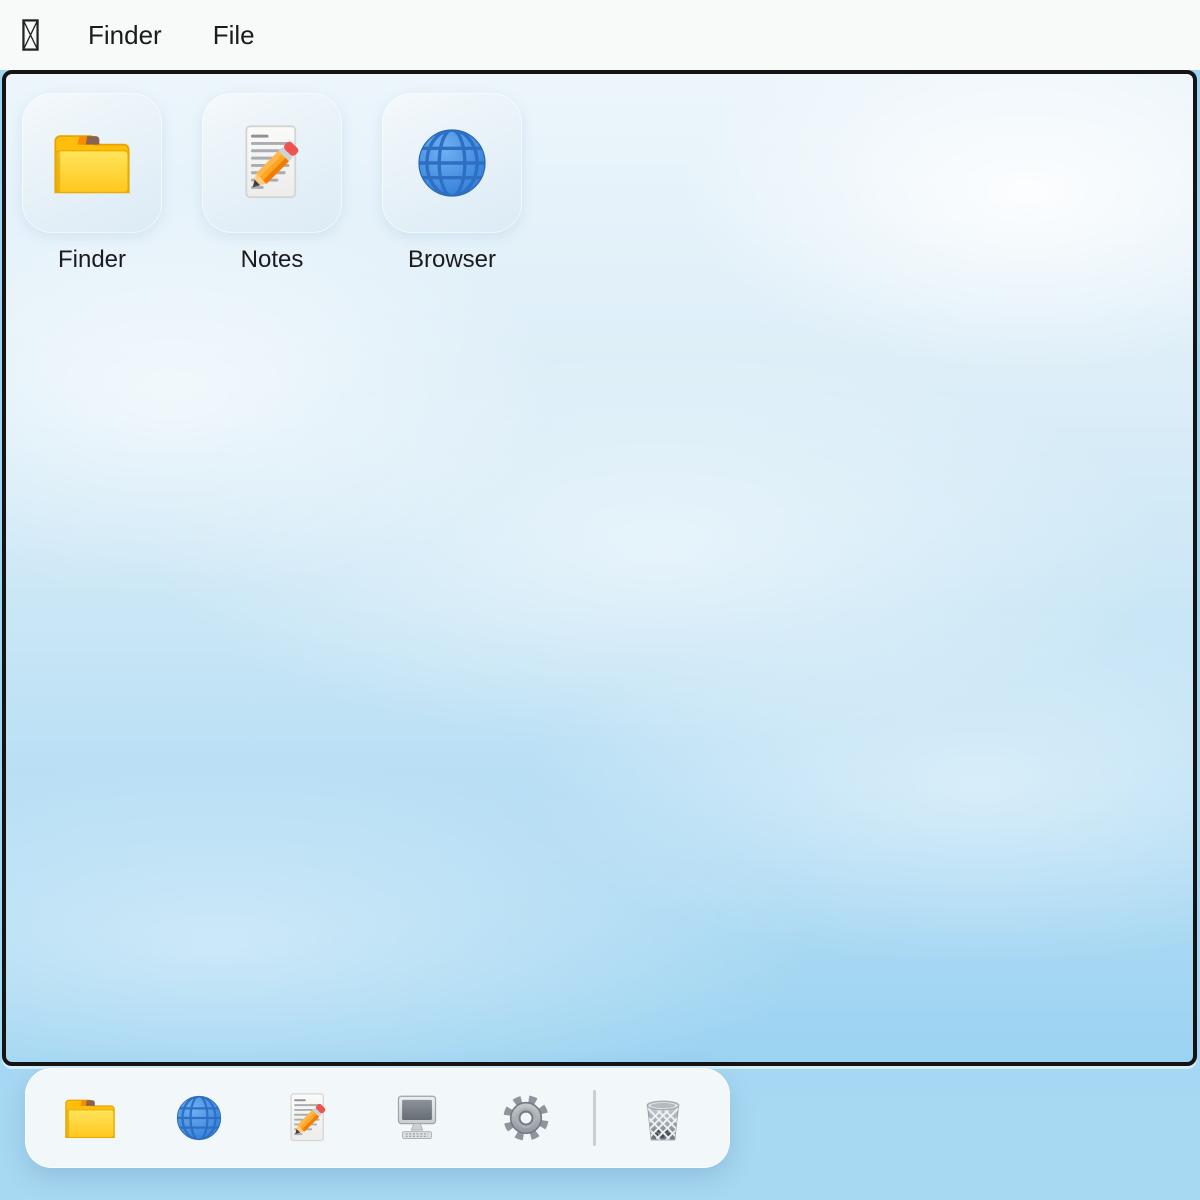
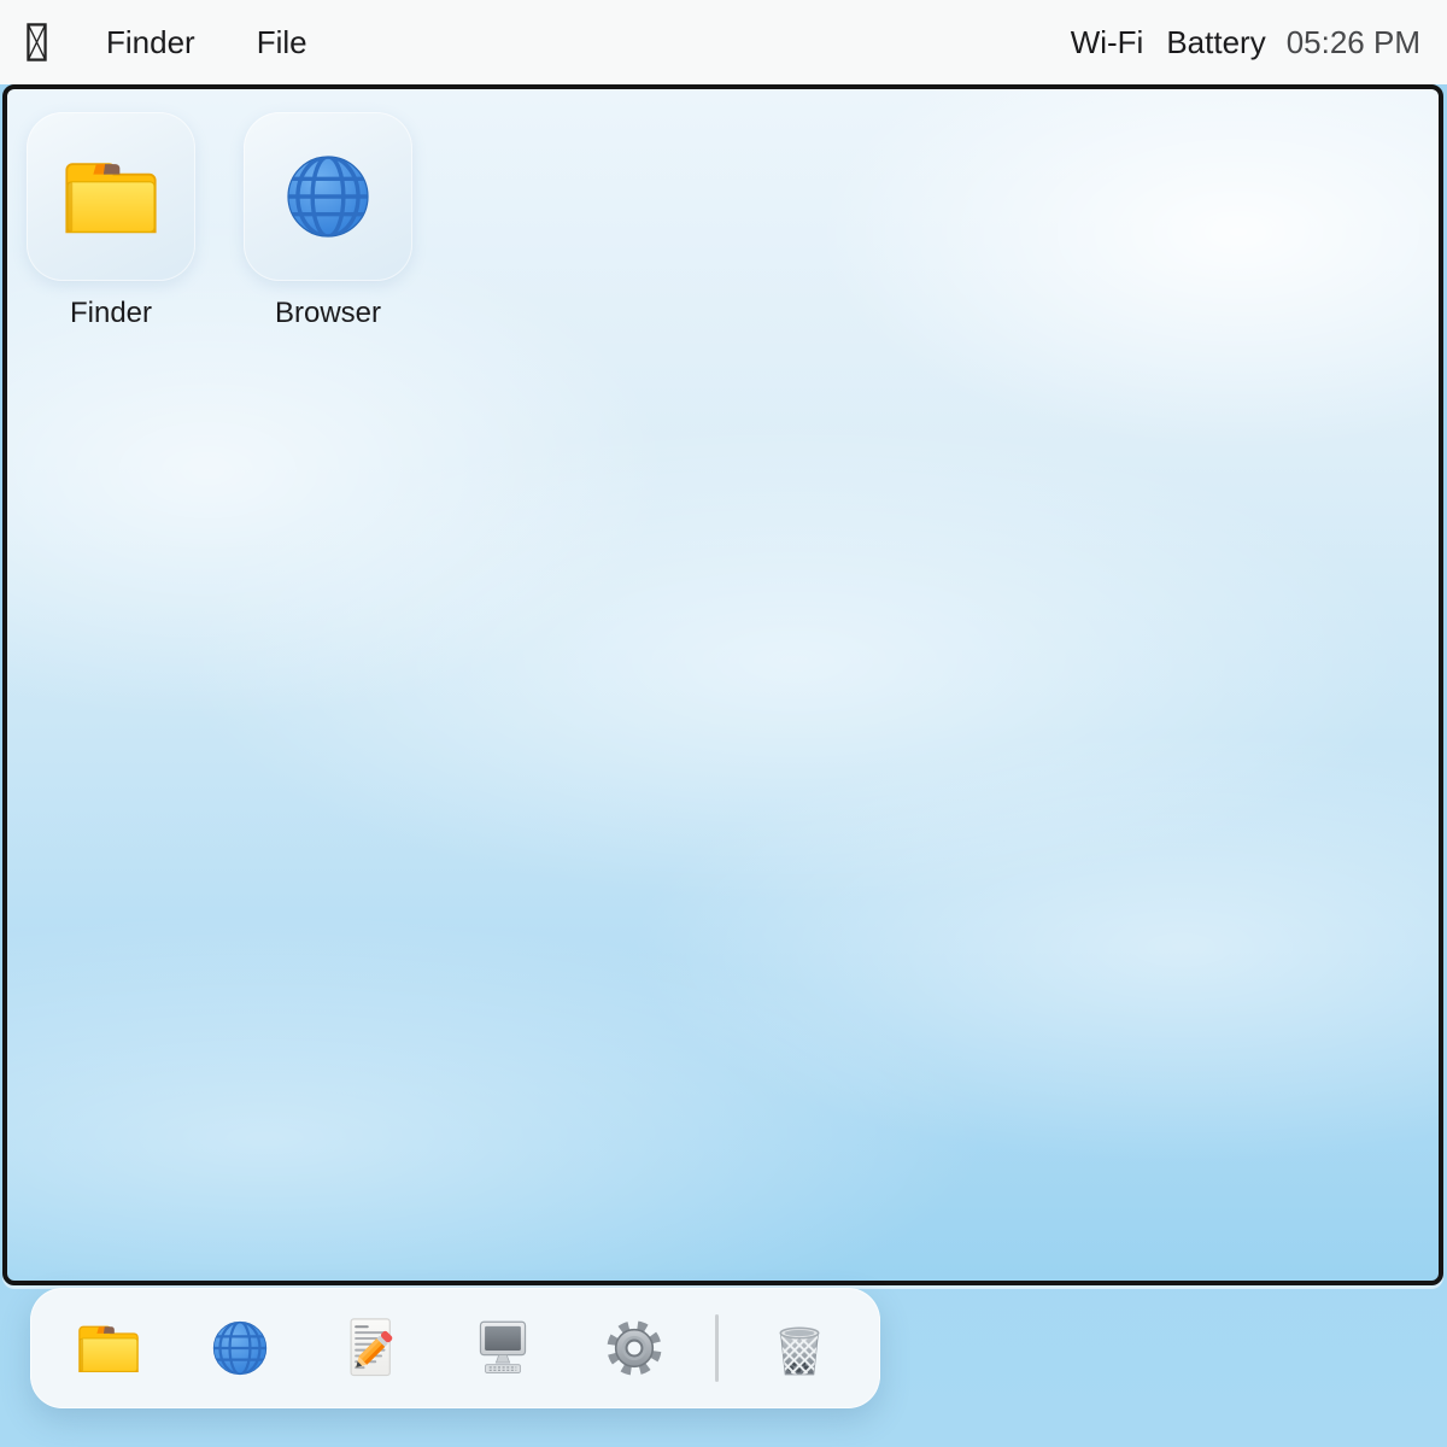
  Finder
  File
+ Wi-Fi
+ Battery
+ 05:26 PM
  Finder
- Notes
  Browser
